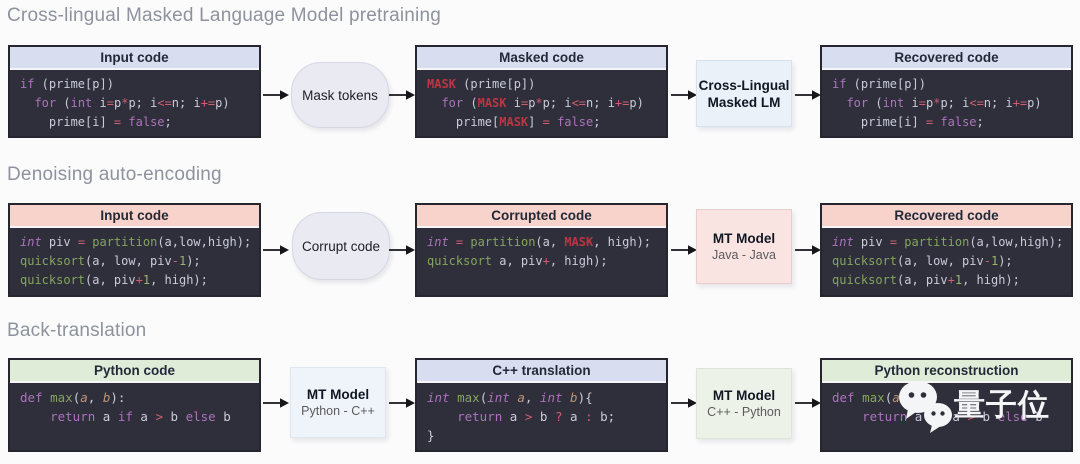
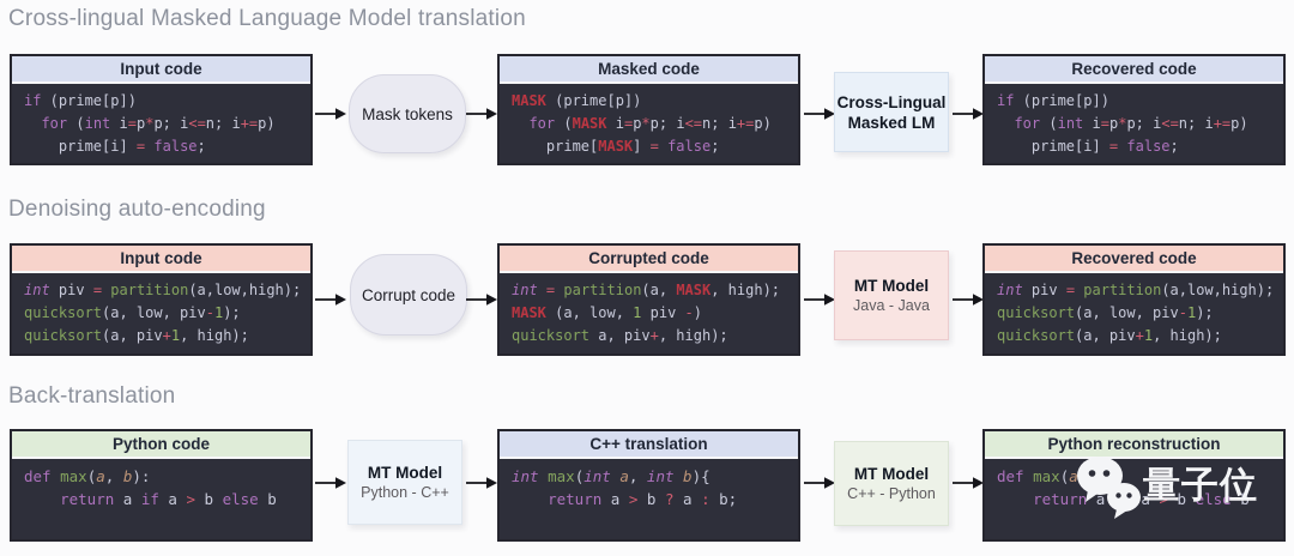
- Cross-lingual Masked Language Model pretraining
+ Cross-lingual Masked Language Model translation
  Input code
  if (prime[p])
  for (int i=p*p; i<=n; i+=p)
  prime[i] = false;
  Mask tokens
  Masked code
  MASK (prime[p])
  for (MASK i=p*p; i<=n; i+=p)
  prime[MASK] = false;
  Cross-Lingual
  Masked LM
  Recovered code
  if (prime[p])
  for (int i=p*p; i<=n; i+=p)
  prime[i] = false;
  Denoising auto-encoding
  Input code
  int piv = partition(a,low,high);
  quicksort(a, low, piv-1);
  quicksort(a, piv+1, high);
  Corrupt code
  Corrupted code
  int = partition(a, MASK, high);
+ MASK (a, low, 1 piv -)
  quicksort a, piv+, high);
  MT Model
  Java - Java
  Recovered code
  int piv = partition(a,low,high);
  quicksort(a, low, piv-1);
  quicksort(a, piv+1, high);
  Back-translation
  Python code
  def max(a, b):
  return a if a > b else b
  MT Model
  Python - C++
  C++ translation
  int max(int a, int b){
  return a > b ? a : b;
- }
  MT Model
  C++ - Python
  Python reconstruction
  return a a > b else b
  量子位
